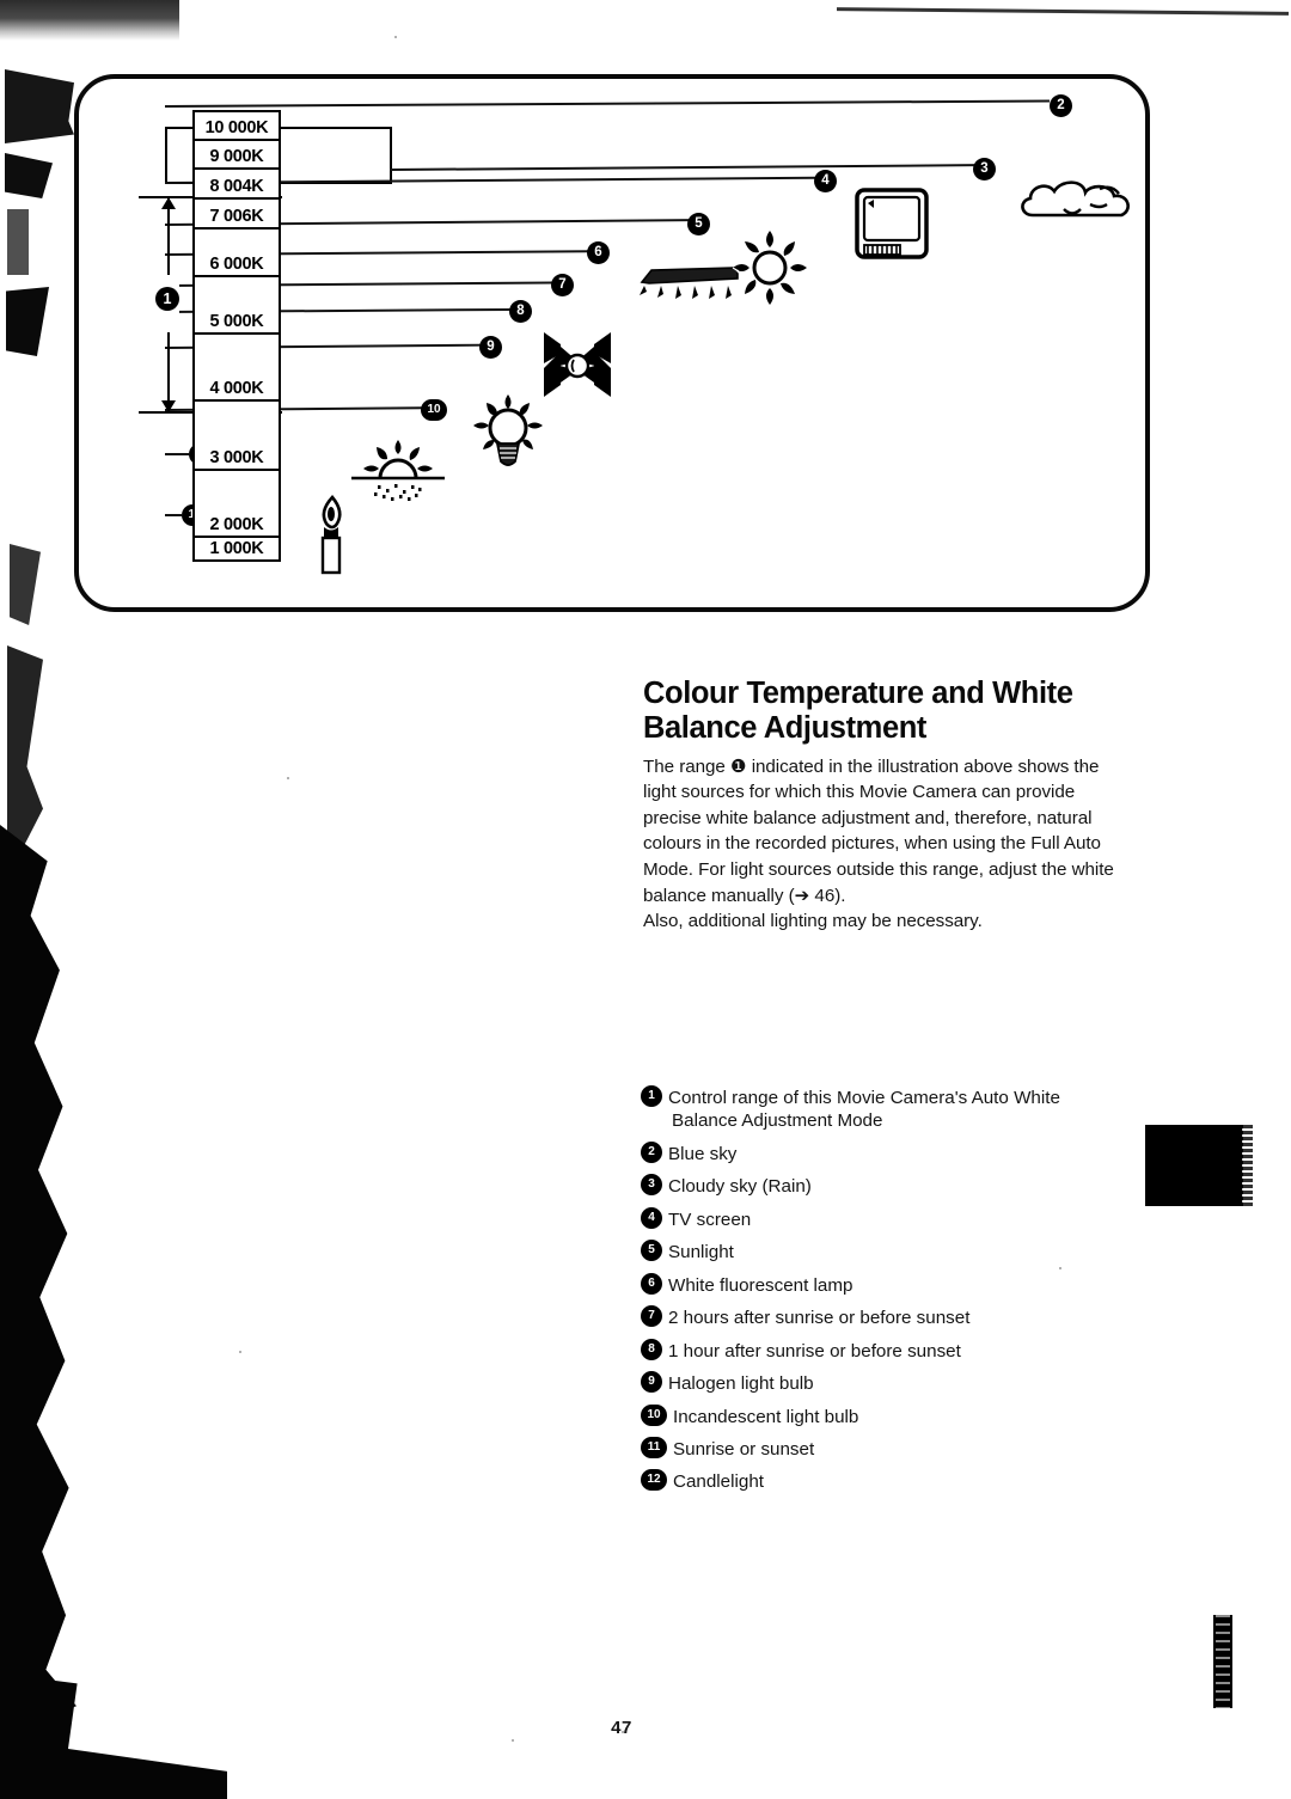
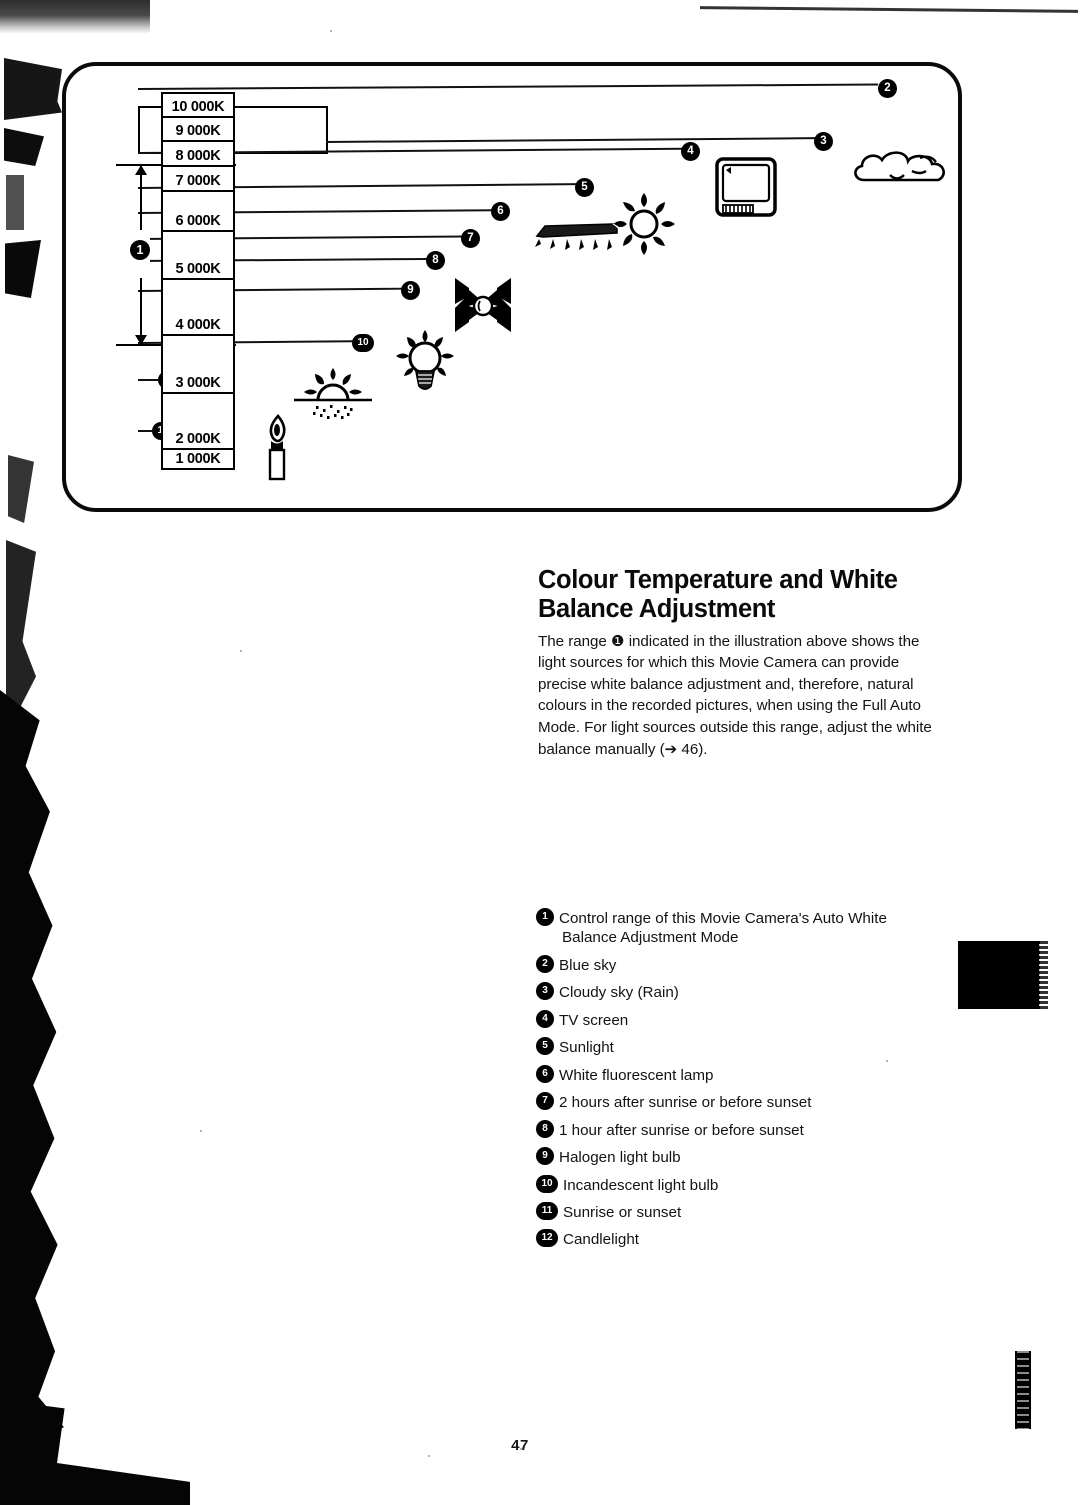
  2
  3
  4
  5
  6
  7
  8
  9
  10
  1
  10 000K
  9 000K
- 8 004K
+ 8 000K
- 7 006K
+ 7 000K
  6 000K
  5 000K
  4 000K
  3 000K
  2 000K
  1 000K
  Colour Temperature and White Balance Adjustment
  The range ❶ indicated in the illustration above shows the light sources for which this Movie Camera can provide precise white balance adjustment and, therefore, natural colours in the recorded pictures, when using the Full Auto Mode. For light sources outside this range, adjust the white balance manually (➔ 46).
- Also, additional lighting may be necessary.
  1
  Control range of this Movie Camera's Auto White
  Balance Adjustment Mode
  2
  Blue sky
  3
  Cloudy sky (Rain)
  4
  TV screen
  5
  Sunlight
  6
  White fluorescent lamp
  7
  2 hours after sunrise or before sunset
  8
  1 hour after sunrise or before sunset
  9
  Halogen light bulb
  10
  Incandescent light bulb
  11
  Sunrise or sunset
  12
  Candlelight
  47
